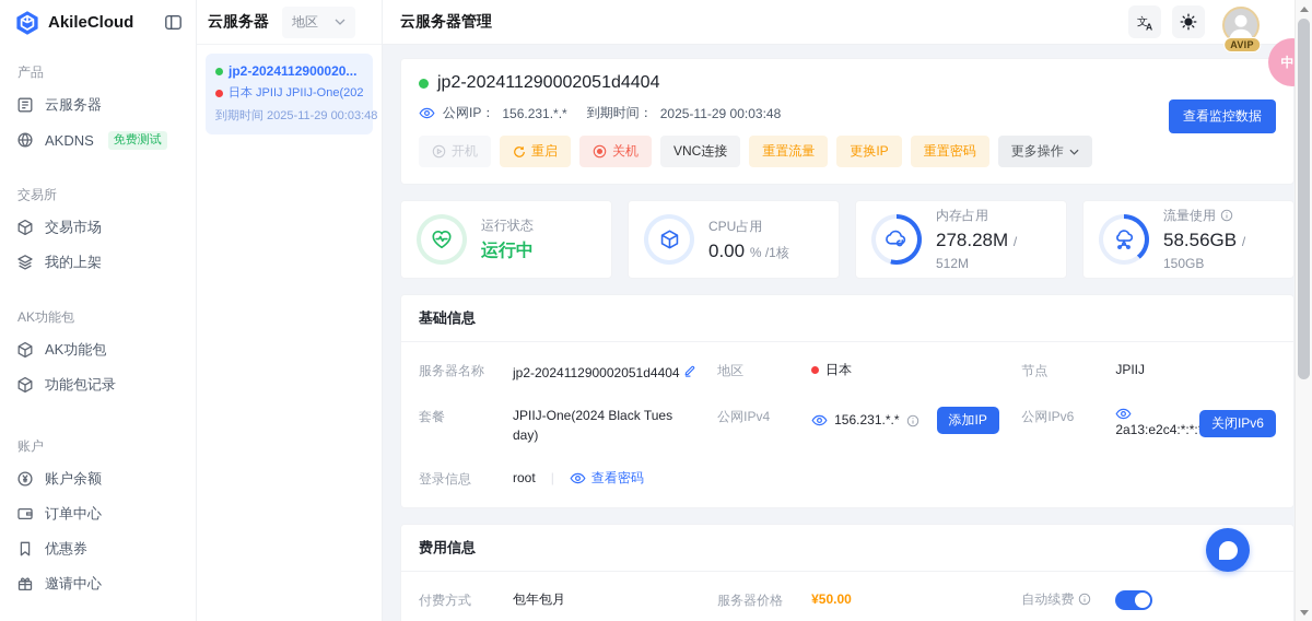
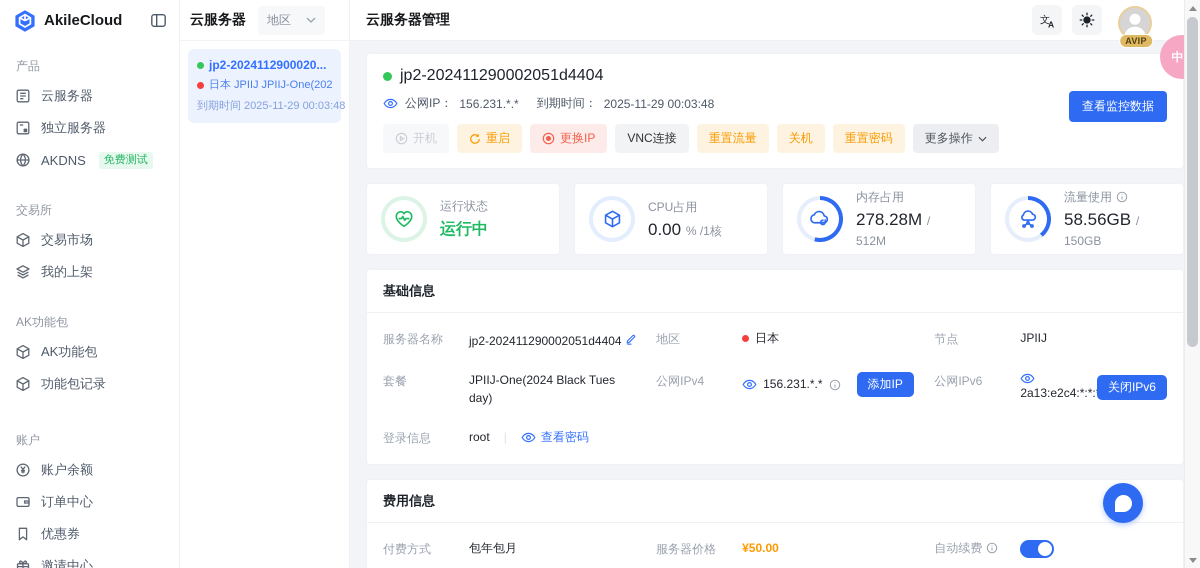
  AkileCloud
  产品
  云服务器
+ 独立服务器
  AKDNS
  免费测试
  交易所
  交易市场
  我的上架
  AK功能包
  AK功能包
  功能包记录
  账户
  账户余额
  订单中心
  优惠券
  邀请中心
  云服务器
  地区
  jp2-2024112900020...
  日本 JPIIJ JPIIJ-One(202
  到期时间 2025-11-29 00:03:48
  云服务器管理
  文
  A
  AVIP
  jp2-202411290002051d4404
  公网IP：
  156.231.*.*
  到期时间：
  2025-11-29 00:03:48
  开机
  重启
- 关机
+ 更换IP
  VNC连接
  重置流量
- 更换IP
+ 关机
  重置密码
  更多操作
  查看监控数据
  运行状态
  运行中
  CPU占用
  0.00 % /1核
  内存占用
  278.28M / 512M
  流量使用
  58.56GB / 150GB
  基础信息
  服务器名称
  jp2-202411290002051d4404
  地区
  日本
  节点
  JPIIJ
  套餐
  JPIIJ-One(2024 Black Tuesday)
  公网IPv4
  156.231.*.*
  添加IP
  公网IPv6
  关闭IPv6
  登录信息
  root
  |
  查看密码
  费用信息
  付费方式
  包年包月
  服务器价格
  ¥50.00
  自动续费
